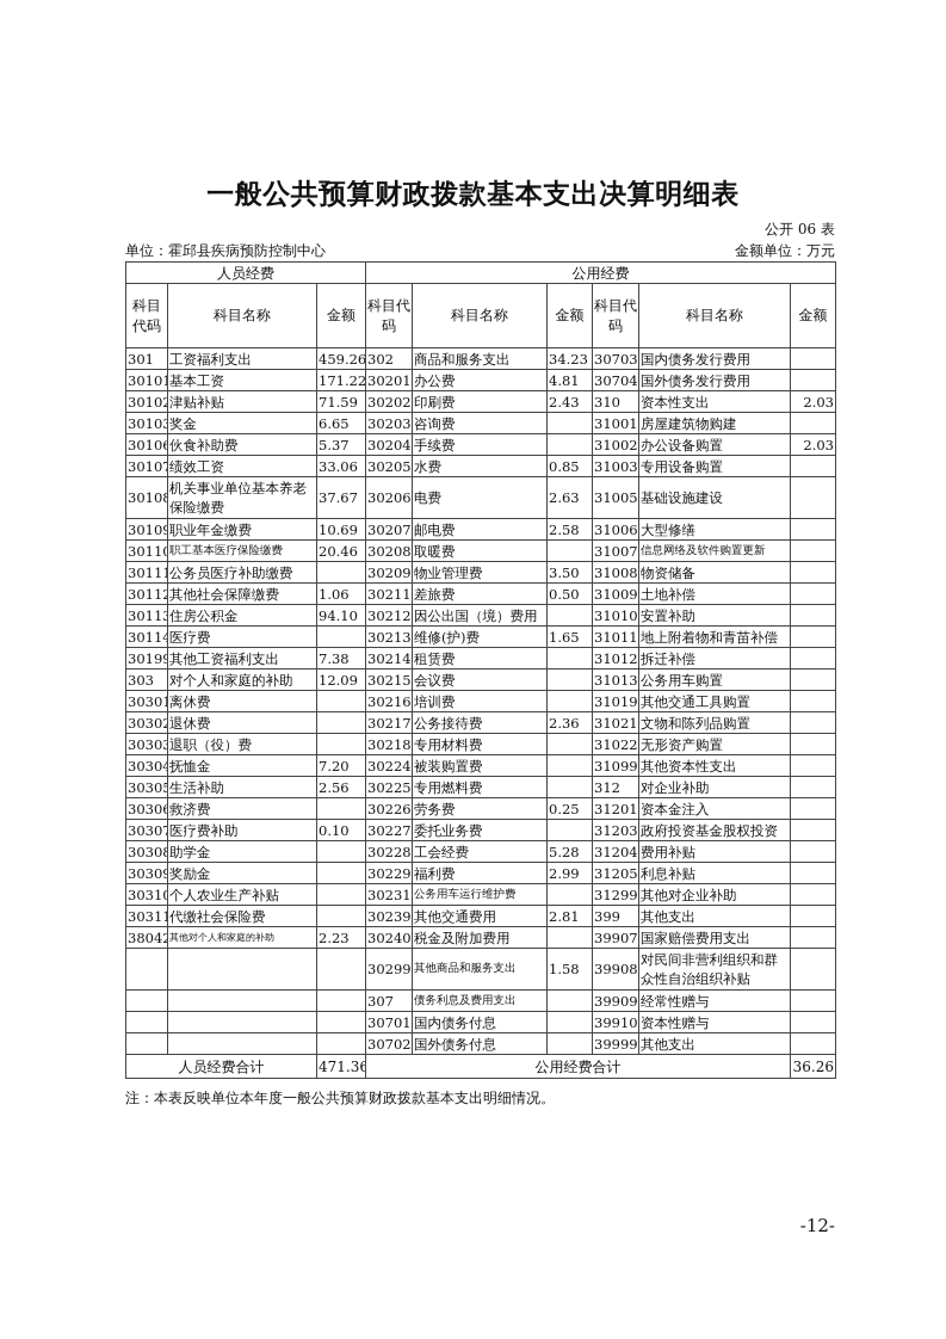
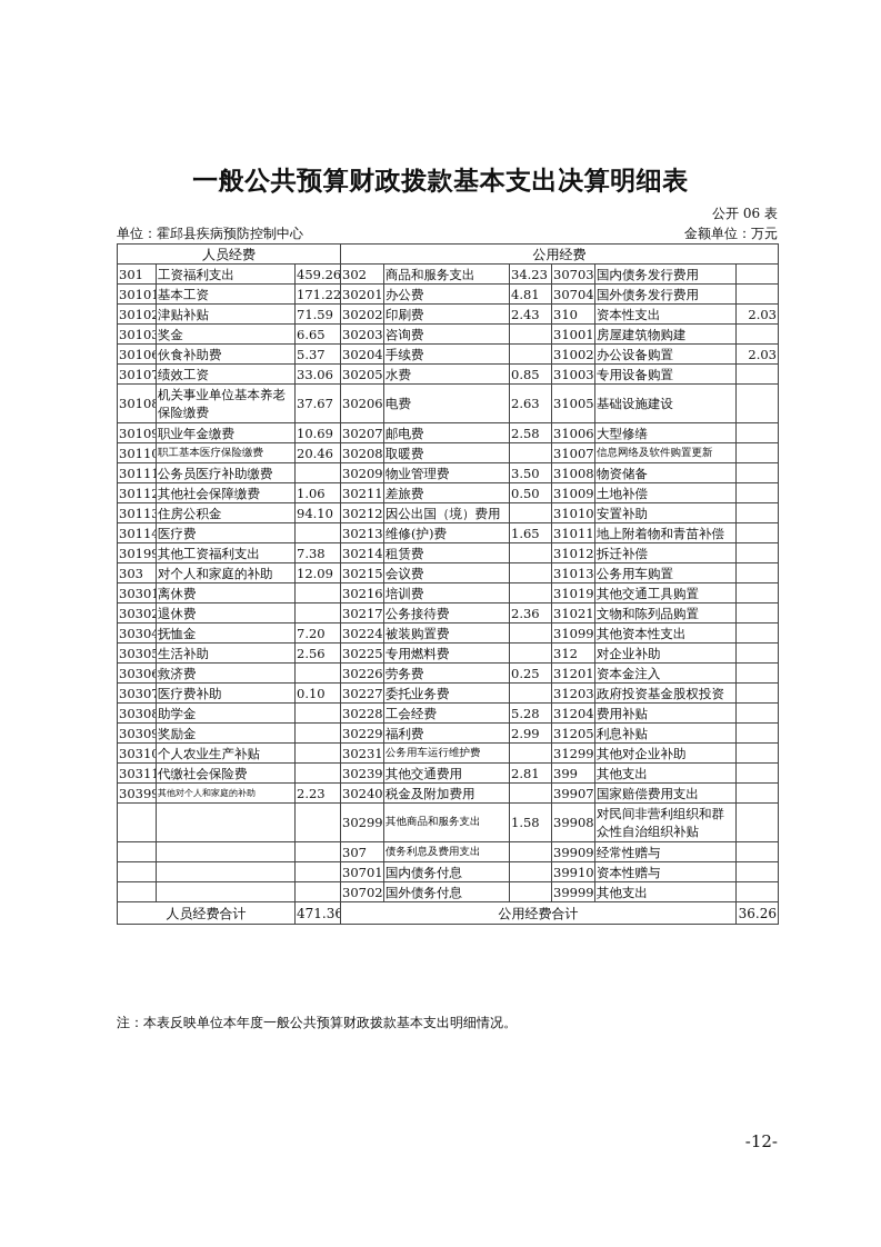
  一般公共预算财政拨款基本支出决算明细表
  公开 06 表
  单位：霍邱县疾病预防控制中心
  金额单位：万元
  人员经费	公用经费
- 科目代码	科目名称	金额	科目代码	科目名称	金额	科目代码	科目名称	金额
  301	工资福利支出	459.26	302	商品和服务支出	34.23	30703	国内债务发行费用
  30101	基本工资	171.22	30201	办公费	4.81	30704	国外债务发行费用
  30102	津贴补贴	71.59	30202	印刷费	2.43	310	资本性支出	2.03
  30103	奖金	6.65	30203	咨询费		31001	房屋建筑物购建
  30106	伙食补助费	5.37	30204	手续费		31002	办公设备购置	2.03
  30107	绩效工资	33.06	30205	水费	0.85	31003	专用设备购置
  30108	机关事业单位基本养老保险缴费	37.67	30206	电费	2.63	31005	基础设施建设
  30109	职业年金缴费	10.69	30207	邮电费	2.58	31006	大型修缮
  30110	职工基本医疗保险缴费	20.46	30208	取暖费		31007	信息网络及软件购置更新
  30111	公务员医疗补助缴费		30209	物业管理费	3.50	31008	物资储备
  30112	其他社会保障缴费	1.06	30211	差旅费	0.50	31009	土地补偿
  30113	住房公积金	94.10	30212	因公出国（境）费用		31010	安置补助
  30114	医疗费		30213	维修(护)费	1.65	31011	地上附着物和青苗补偿
  30199	其他工资福利支出	7.38	30214	租赁费		31012	拆迁补偿
  303	对个人和家庭的补助	12.09	30215	会议费		31013	公务用车购置
  30301	离休费		30216	培训费		31019	其他交通工具购置
  30302	退休费		30217	公务接待费	2.36	31021	文物和陈列品购置
- 30303	退职（役）费		30218	专用材料费		31022	无形资产购置
  30304	抚恤金	7.20	30224	被装购置费		31099	其他资本性支出
  30305	生活补助	2.56	30225	专用燃料费		312	对企业补助
  30306	救济费		30226	劳务费	0.25	31201	资本金注入
  30307	医疗费补助	0.10	30227	委托业务费		31203	政府投资基金股权投资
  30308	助学金		30228	工会经费	5.28	31204	费用补贴
  30309	奖励金		30229	福利费	2.99	31205	利息补贴
  30310	个人农业生产补贴		30231	公务用车运行维护费		31299	其他对企业补助
  30311	代缴社会保险费		30239	其他交通费用	2.81	399	其他支出
- 38042	其他对个人和家庭的补助	2.23	30240	税金及附加费用		39907	国家赔偿费用支出
+ 30399	其他对个人和家庭的补助	2.23	30240	税金及附加费用		39907	国家赔偿费用支出
  			30299	其他商品和服务支出	1.58	39908	对民间非营利组织和群众性自治组织补贴
  			307	债务利息及费用支出		39909	经常性赠与
  			30701	国内债务付息		39910	资本性赠与
  			30702	国外债务付息		39999	其他支出
  人员经费合计	471.36	公用经费合计	36.26
  注：本表反映单位本年度一般公共预算财政拨款基本支出明细情况。
  -12-
